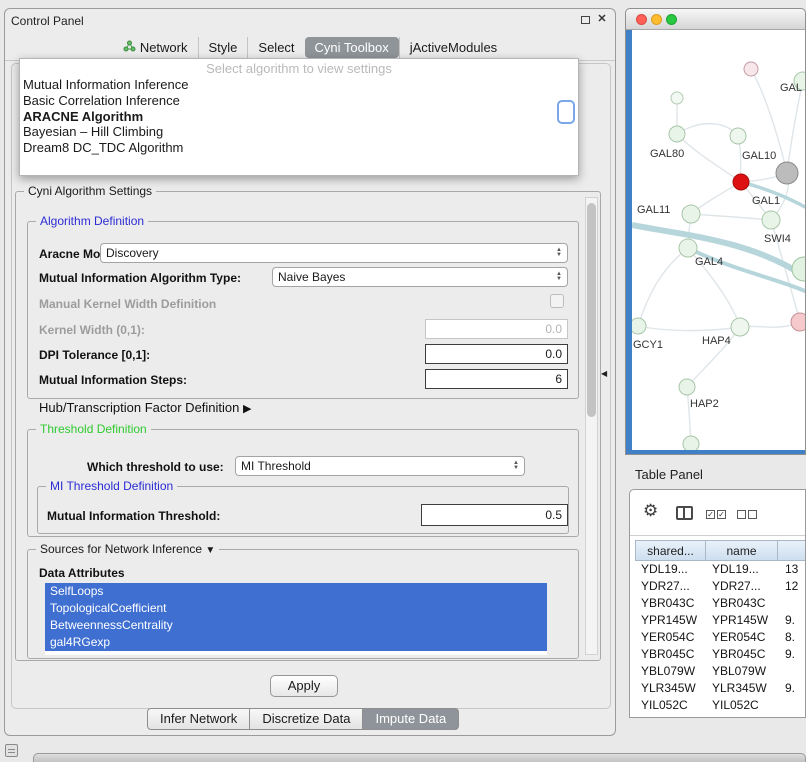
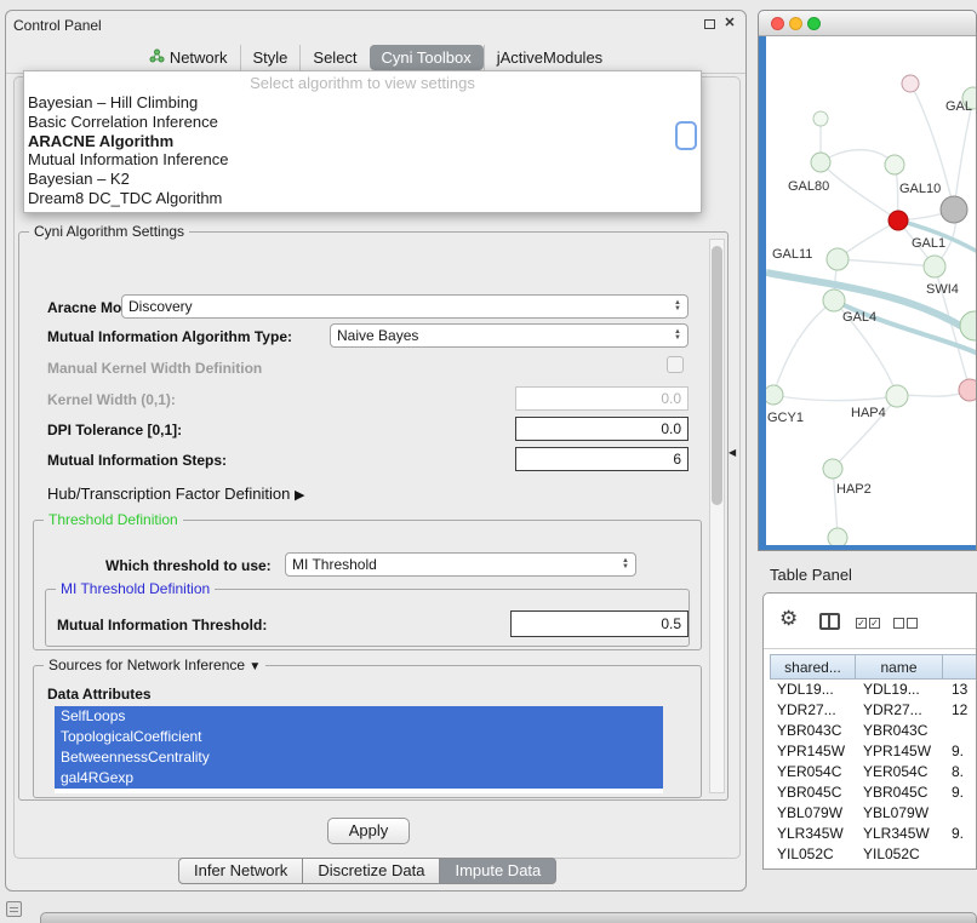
  Control Panel
  ✕
  Network
  Style
  Select
  Cyni Toolbox
  jActiveModules
  Cyni Algorithm Settings
- Algorithm Definition
  Aracne Mo
  Discovery
  Mutual Information Algorithm Type:
  Naive Bayes
  Manual Kernel Width Definition
  Kernel Width (0,1):
  0.0
  DPI Tolerance [0,1]:
  0.0
  Mutual Information Steps:
  6
  Hub/Transcription Factor Definition ▶
  Threshold Definition
  Which threshold to use:
  MI Threshold
  MI Threshold Definition
  Mutual Information Threshold:
  0.5
  Sources for Network Inference ▼
  Data Attributes
  SelfLoops
  TopologicalCoefficient
  BetweennessCentrality
  gal4RGexp
  Apply
  Infer Network
  Discretize Data
  Impute Data
  Select algorithm to view settings
- Mutual Information Inference
+ Bayesian – Hill Climbing
  Basic Correlation Inference
  ARACNE Algorithm
- Bayesian – Hill Climbing
+ Mutual Information Inference
+ Bayesian – K2
  Dream8 DC_TDC Algorithm
  ◀
  GAL
  GAL80
  GAL10
  GAL11
  GAL1
  SWI4
  GAL4
  GCY1
  HAP4
  HAP2
  Table Panel
  ⚙
  ✓
  ✓
  shared...
  name
  YDL19...
  YDL19...
  13
  YDR27...
  YDR27...
  12
  YBR043C
  YBR043C
  YPR145W
  YPR145W
  9.
  YER054C
  YER054C
  8.
  YBR045C
  YBR045C
  9.
  YBL079W
  YBL079W
  YLR345W
  YLR345W
  9.
  YIL052C
  YIL052C
